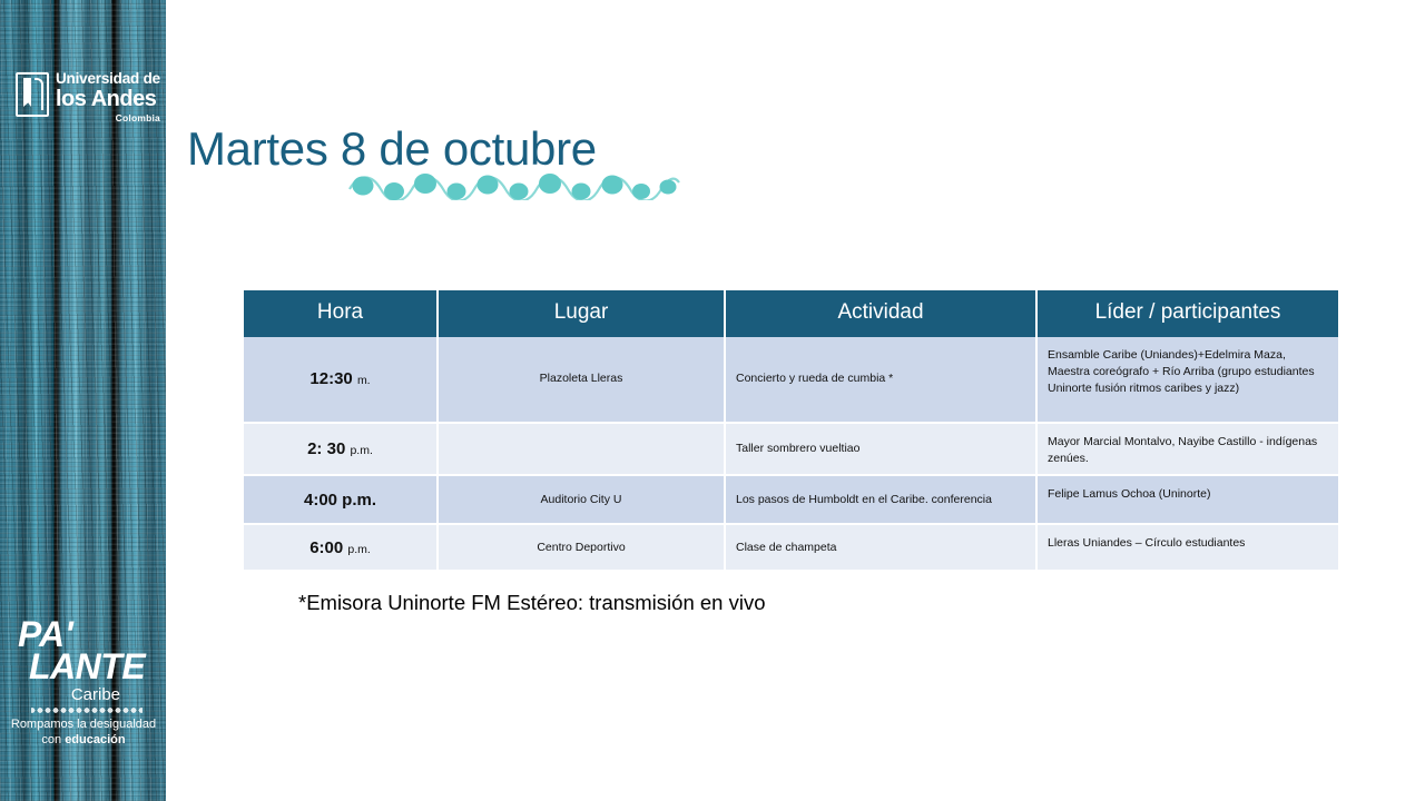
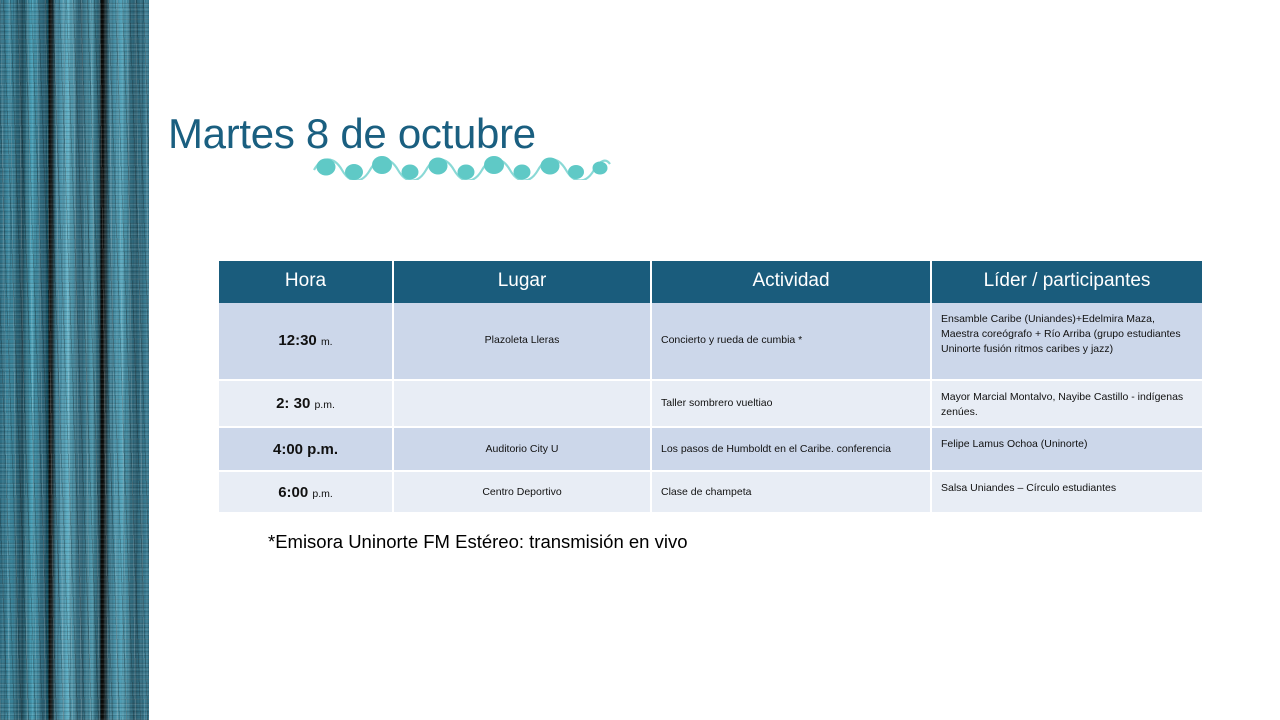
- Universidad de
- los Andes
- Colombia
- PA'
- LANTE
- Caribe
- Rompamos la desigualdad
- con educación
  Martes 8 de octubre
  Hora	Lugar	Actividad	Líder / participantes
  12:30 m.	Plazoleta Lleras	Concierto y rueda de cumbia *	Ensamble Caribe (Uniandes)+Edelmira Maza, Maestra coreógrafo + Río Arriba (grupo estudiantes Uninorte fusión ritmos caribes y jazz)
  2: 30 p.m.		Taller sombrero vueltiao	Mayor Marcial Montalvo, Nayibe Castillo - indígenas zenúes.
  4:00 p.m.	Auditorio City U	Los pasos de Humboldt en el Caribe. conferencia	Felipe Lamus Ochoa (Uninorte)
- 6:00 p.m.	Centro Deportivo	Clase de champeta	Lleras Uniandes – Círculo estudiantes
+ 6:00 p.m.	Centro Deportivo	Clase de champeta	Salsa Uniandes – Círculo estudiantes
  *Emisora Uninorte FM Estéreo: transmisión en vivo
